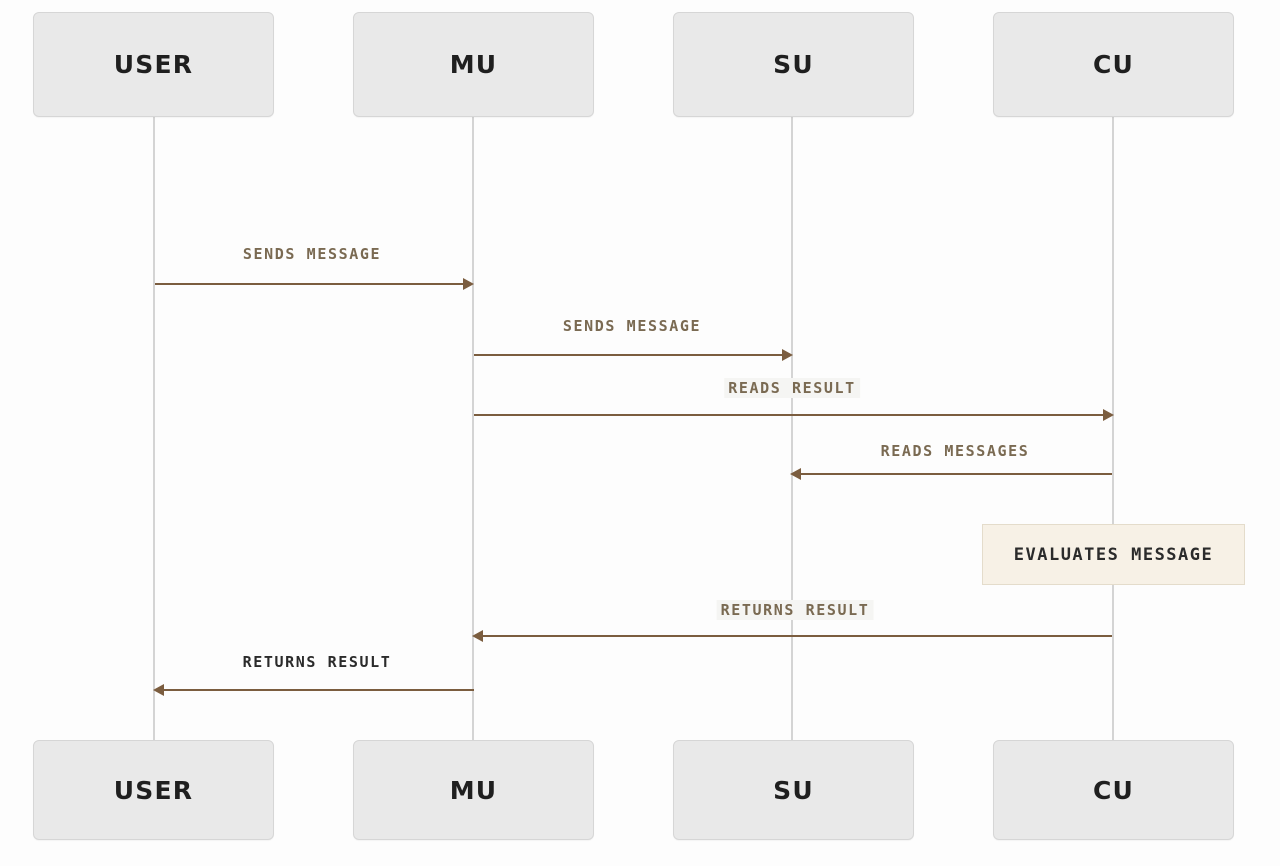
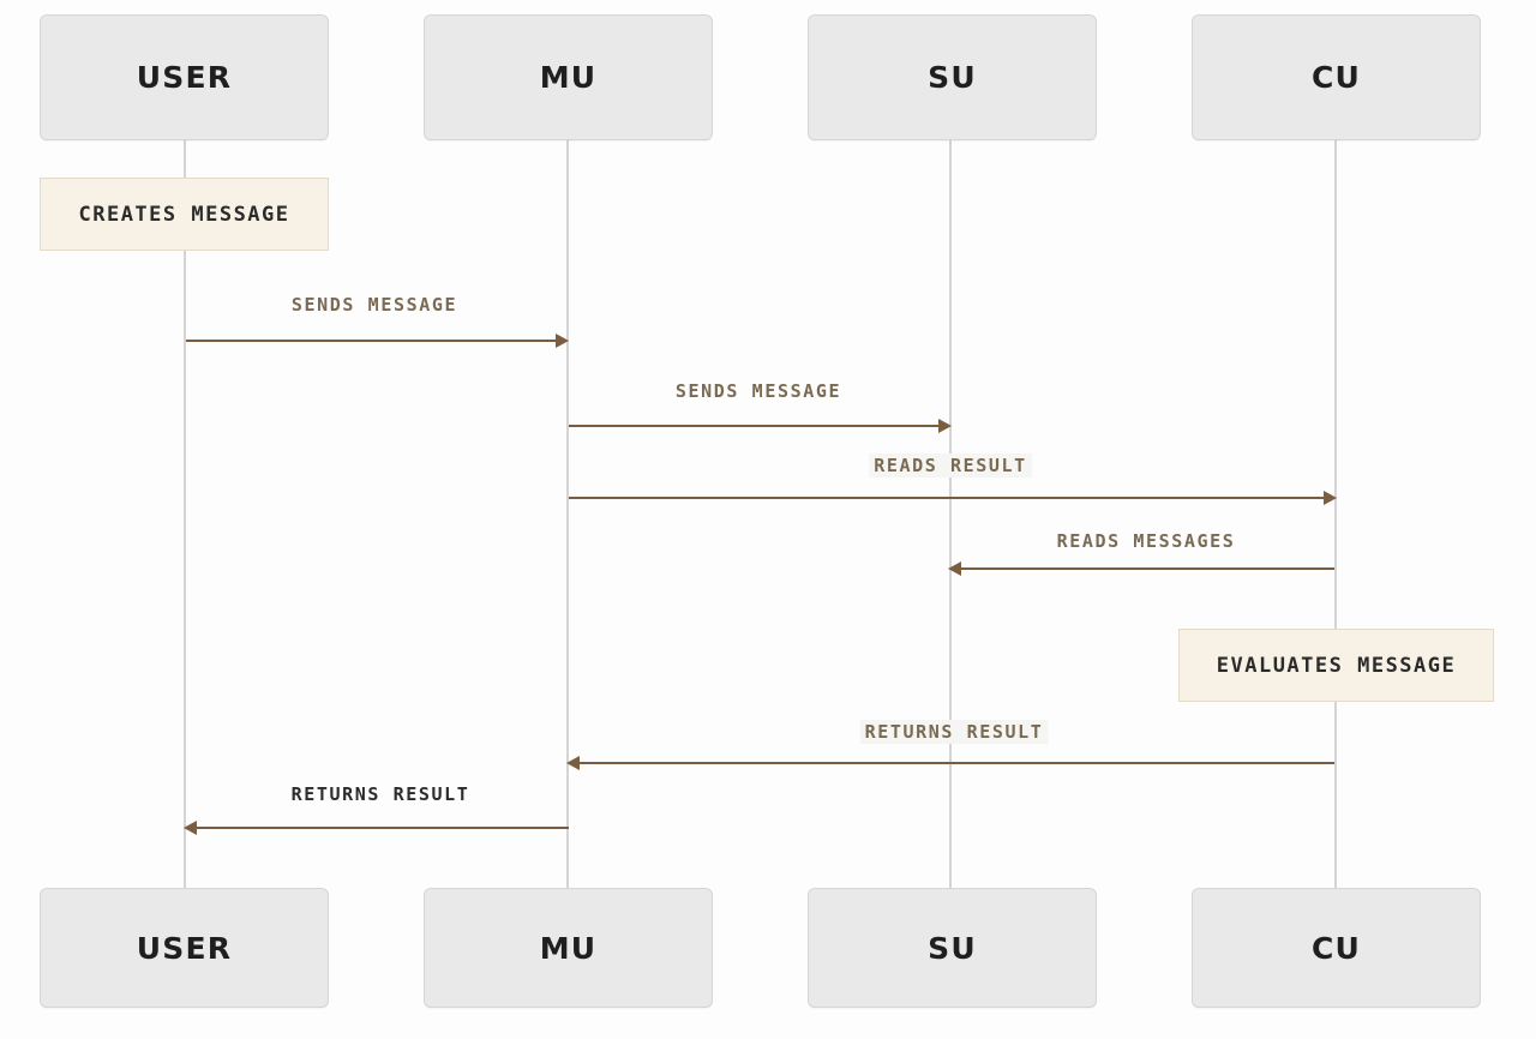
  USER
  MU
  SU
  CU
+ CREATES MESSAGE
  SENDS MESSAGE
  SENDS MESSAGE
  READS RESULT
  READS MESSAGES
  EVALUATES MESSAGE
  RETURNS RESULT
  RETURNS RESULT
  USER
  MU
  SU
  CU
